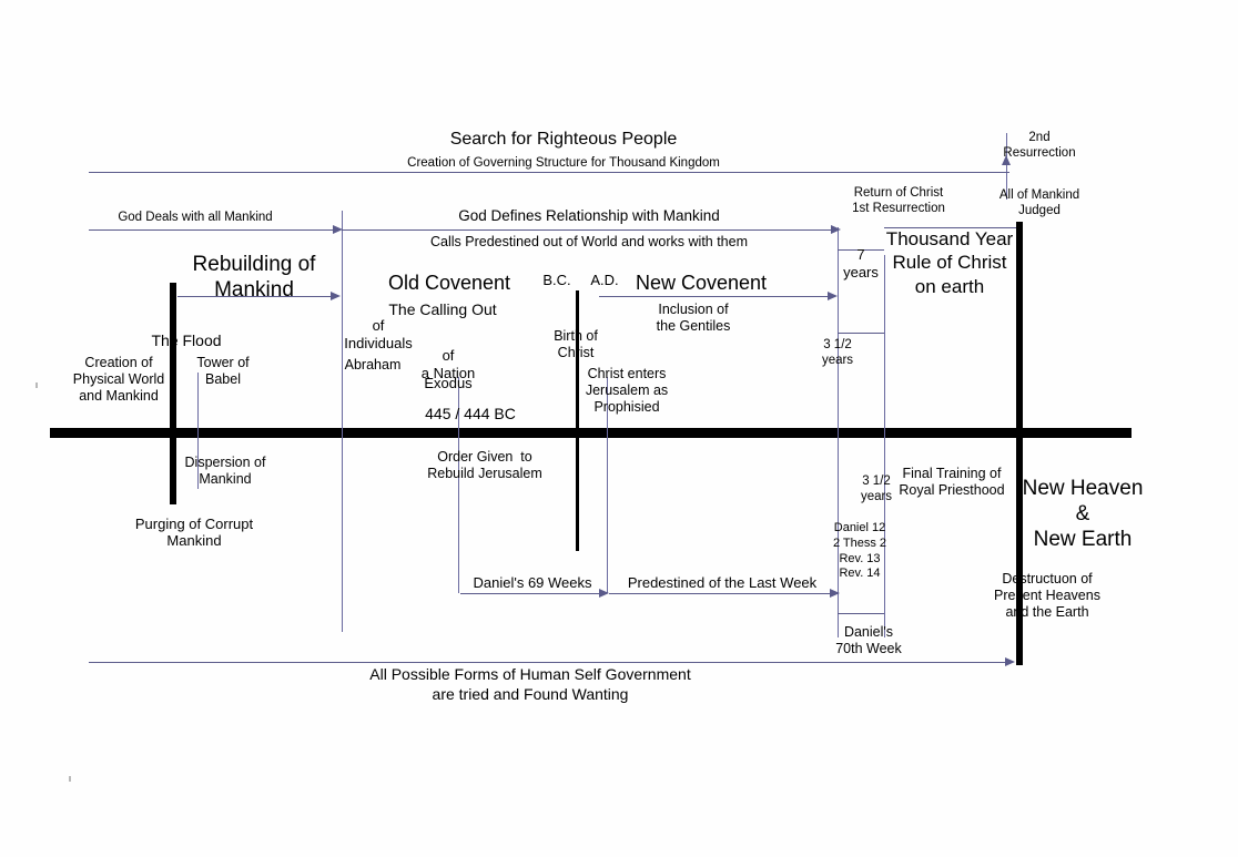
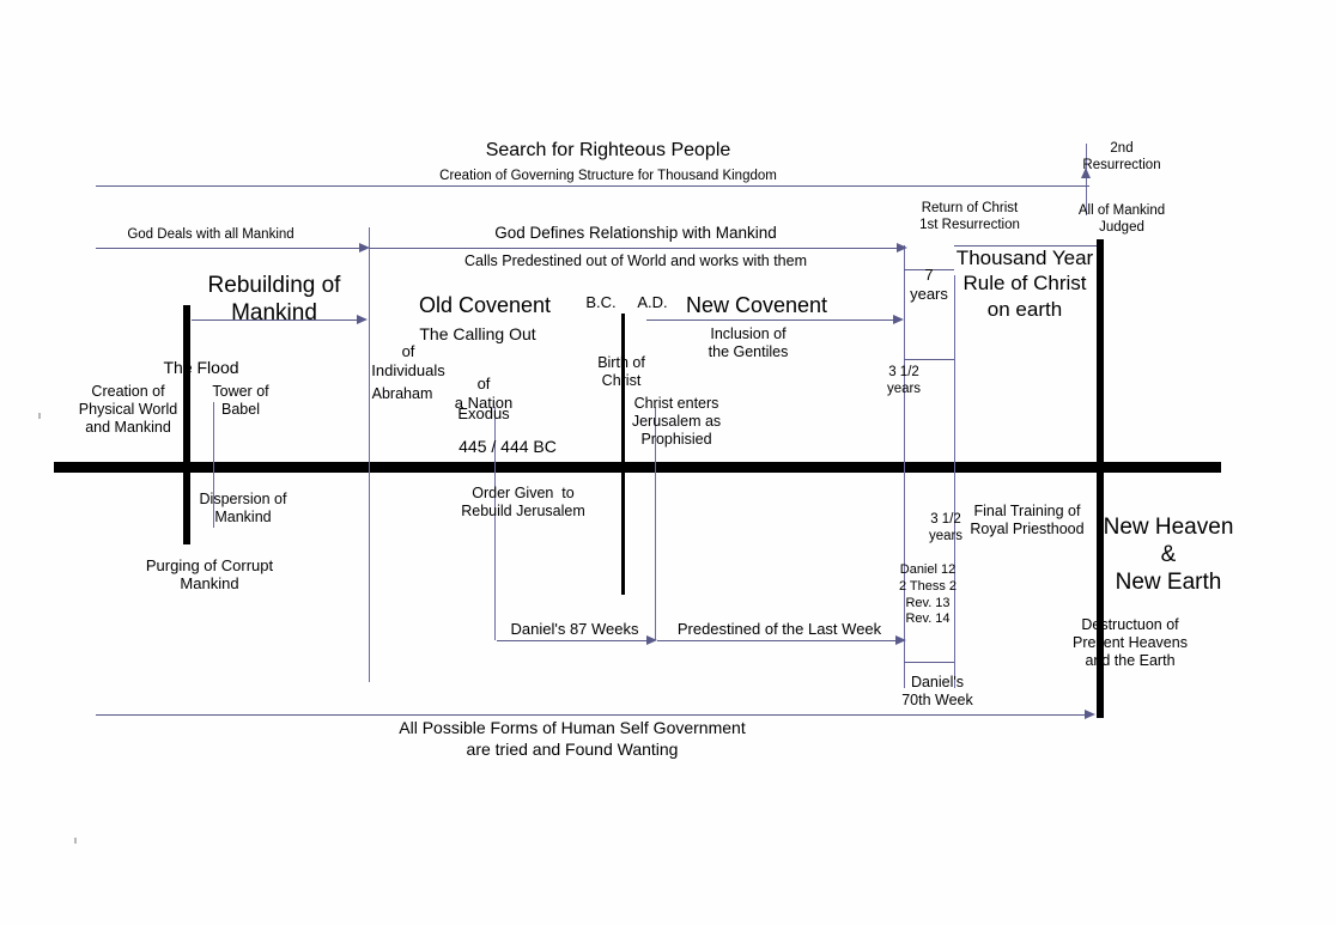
  Search for Righteous People
  Creation of Governing Structure for Thousand Kingdom
  2nd
  Resurrection
  Return of Christ
  1st Resurrection
  All of Mankind
  Judged
  God Deals with all Mankind
  God Defines Relationship with Mankind
  Calls Predestined out of World and works with them
  7
  years
  Thousand Year
  Rule of Christ
  on earth
  Rebuilding of
  Mankind
  Old Covenent
  B.C.
  A.D.
  New Covenent
  The Calling Out
  Inclusion of
  the Gentiles
  of
  Individuals
  Birth of
  Christ
  The Flood
  Creation of
  Physical World
  and Mankind
  Tower of
  Babel
  Abraham
  of
  a Nation
  Exodus
  Christ enters
  Jerusalem as
  Prophisied
  3 1/2
  years
  445 / 444 BC
  Dispersion of
  Mankind
  Order Given to
  Rebuild Jerusalem
  3 1/2
  years
  Final Training of
  Royal Priesthood
  New Heaven
  &
  New Earth
  Purging of Corrupt
  Mankind
  Daniel 12
  2 Thess 2
  Rev. 13
  Rev. 14
- Daniel's 69 Weeks
+ Daniel's 87 Weeks
  Predestined of the Last Week
  Destructuon of
  Present Heavens
  and the Earth
  Daniel's
  70th Week
  All Possible Forms of Human Self Government
  are tried and Found Wanting
